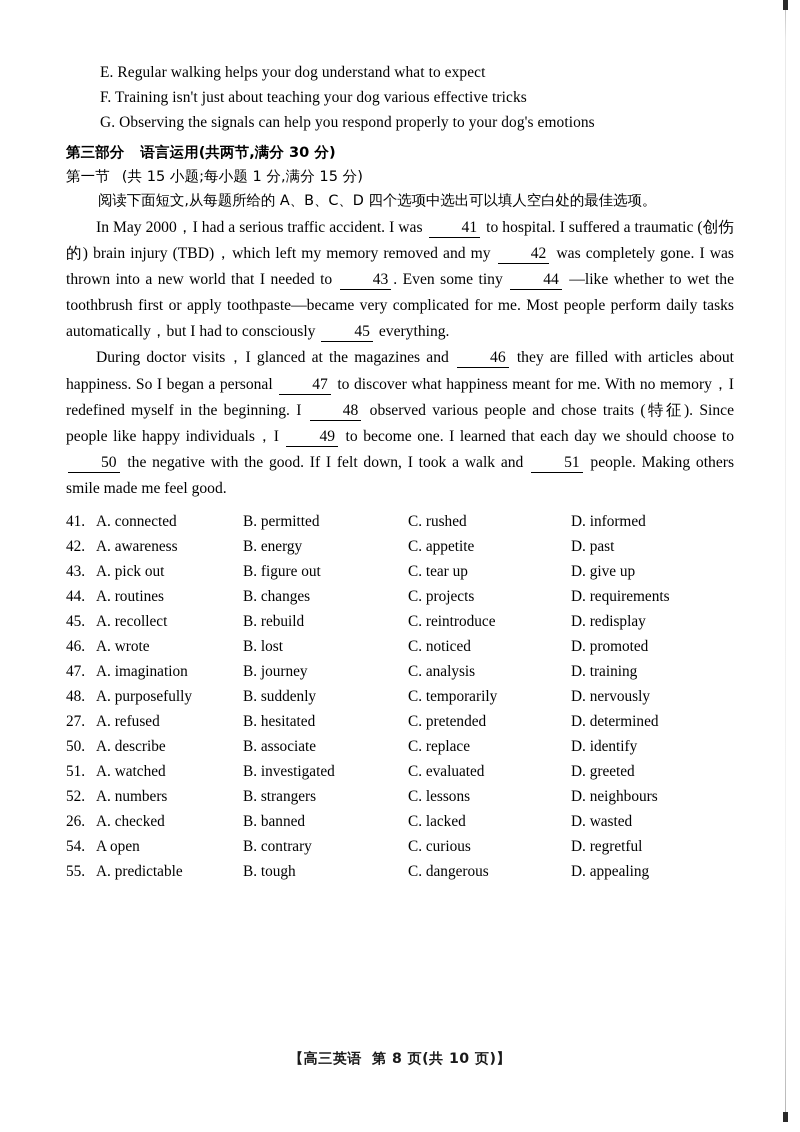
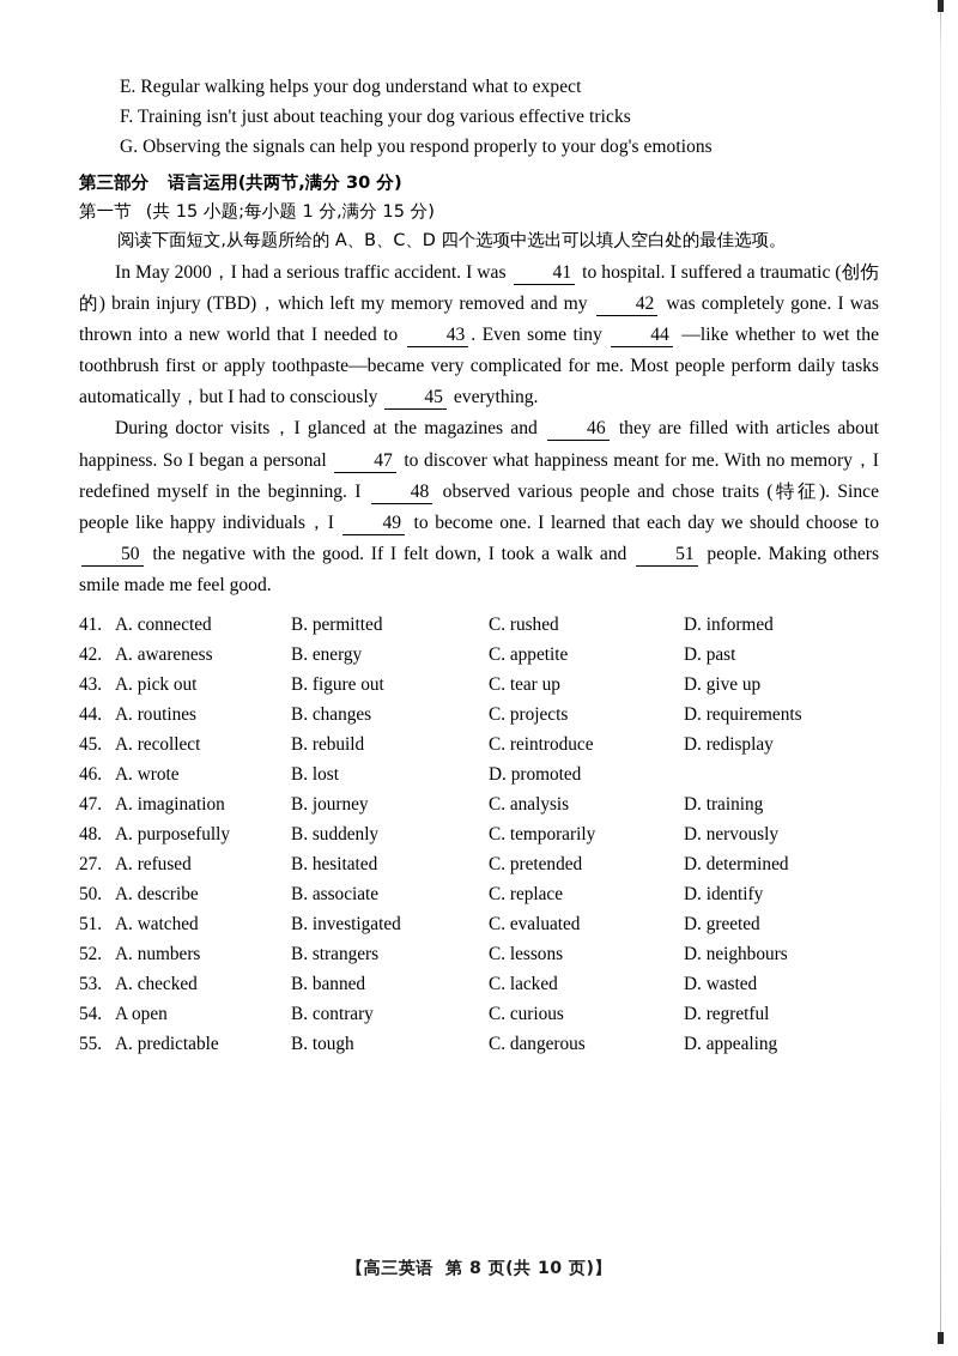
  E. Regular walking helps your dog understand what to expect
  F. Training isn't just about teaching your dog various effective tricks
  G. Observing the signals can help you respond properly to your dog's emotions
  第三部分 语言运用(共两节,满分 30 分)
  第一节 (共 15 小题;每小题 1 分,满分 15 分)
  阅读下面短文,从每题所给的 A、B、C、D 四个选项中选出可以填人空白处的最佳选项。
  In May 2000，I had a serious traffic accident. I was 41 to hospital. I suffered a traumatic (创伤的) brain injury (TBD)，which left my memory removed and my 42 was completely gone. I was thrown into a new world that I needed to 43 . Even some tiny 44 —like whether to wet the toothbrush first or apply toothpaste—became very complicated for me. Most people perform daily tasks automatically，but I had to consciously 45 everything.
  During doctor visits，I glanced at the magazines and 46 they are filled with articles about happiness. So I began a personal 47 to discover what happiness meant for me. With no memory，I redefined myself in the beginning. I 48 observed various people and chose traits (特征). Since people like happy individuals，I 49 to become one. I learned that each day we should choose to 50 the negative with the good. If I felt down, I took a walk and 51 people. Making others smile made me feel good.
  41.
  A. connected
  B. permitted
  C. rushed
  D. informed
  42.
  A. awareness
  B. energy
  C. appetite
  D. past
  43.
  A. pick out
  B. figure out
  C. tear up
  D. give up
  44.
  A. routines
  B. changes
  C. projects
  D. requirements
  45.
  A. recollect
  B. rebuild
  C. reintroduce
  D. redisplay
  46.
  A. wrote
  B. lost
- C. noticed
  D. promoted
  47.
  A. imagination
  B. journey
  C. analysis
  D. training
  48.
  A. purposefully
  B. suddenly
  C. temporarily
  D. nervously
  27.
  A. refused
  B. hesitated
  C. pretended
  D. determined
  50.
  A. describe
  B. associate
  C. replace
  D. identify
  51.
  A. watched
  B. investigated
  C. evaluated
  D. greeted
  52.
  A. numbers
  B. strangers
  C. lessons
  D. neighbours
- 26.
+ 53.
  A. checked
  B. banned
  C. lacked
  D. wasted
  54.
  A open
  B. contrary
  C. curious
  D. regretful
  55.
  A. predictable
  B. tough
  C. dangerous
  D. appealing
  【高三英语 第 8 页(共 10 页)】
